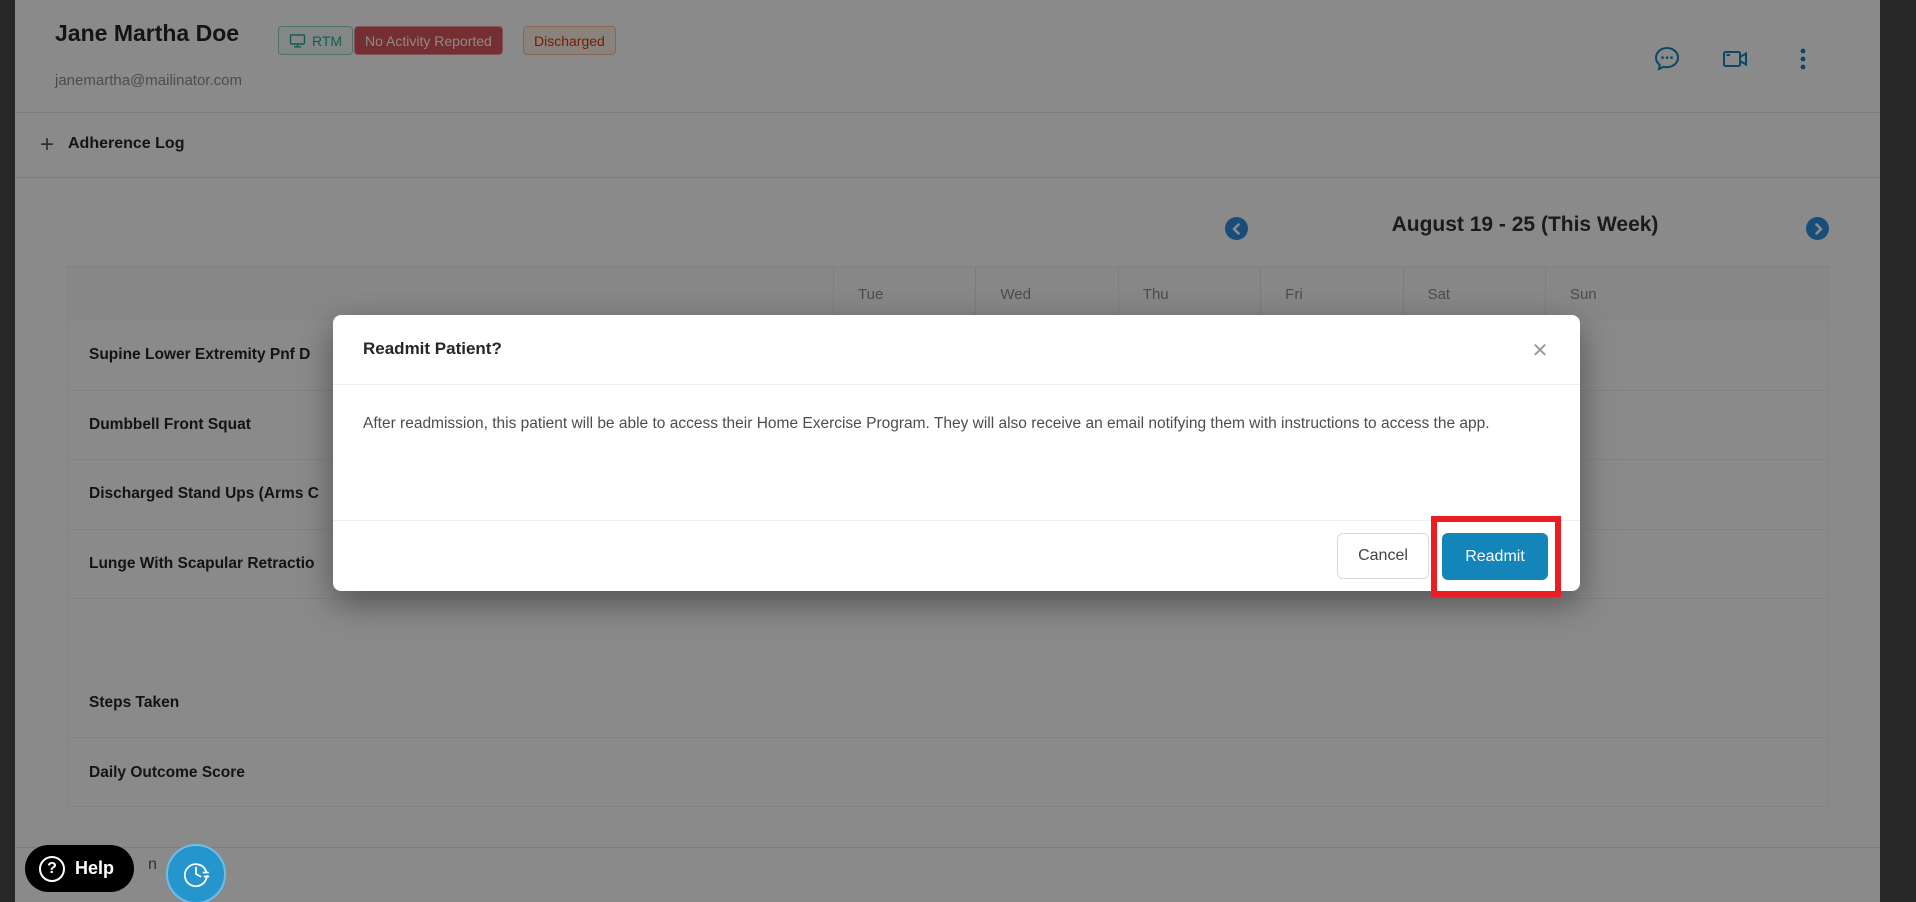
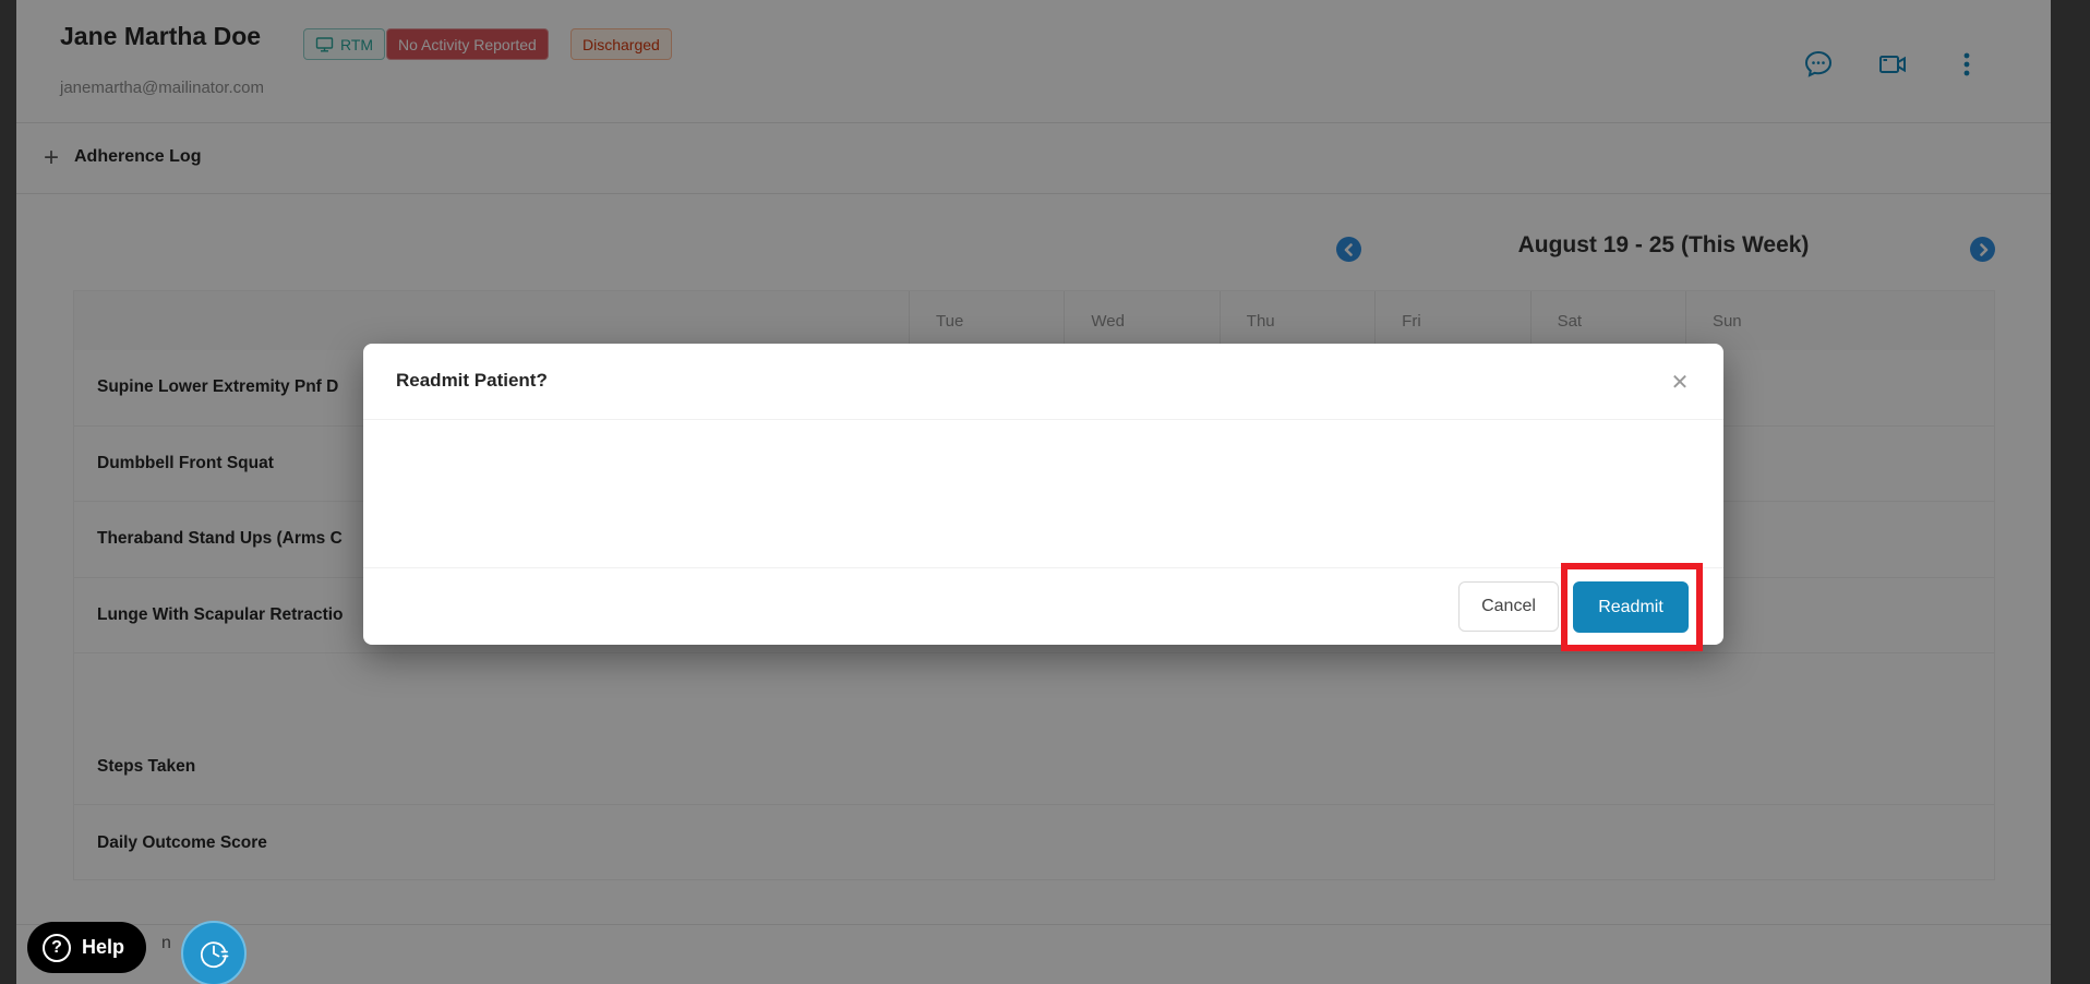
  Jane Martha Doe
  janemartha@mailinator.com
  RTM
  No Activity Reported
  Discharged
  +
  Adherence Log
  August 19 - 25 (This Week)
  Tue
  Wed
  Thu
  Fri
  Sat
  Sun
  Supine Lower Extremity Pnf D
  Dumbbell Front Squat
- Discharged Stand Ups (Arms C
+ Theraband Stand Ups (Arms C
  Lunge With Scapular Retractio
  Steps Taken
  Daily Outcome Score
  n
  ?
  Help
  Readmit Patient?
  ✕
- After readmission, this patient will be able to access their Home Exercise Program. They will also receive an email notifying them with instructions to access the app.
  Cancel
  Readmit
